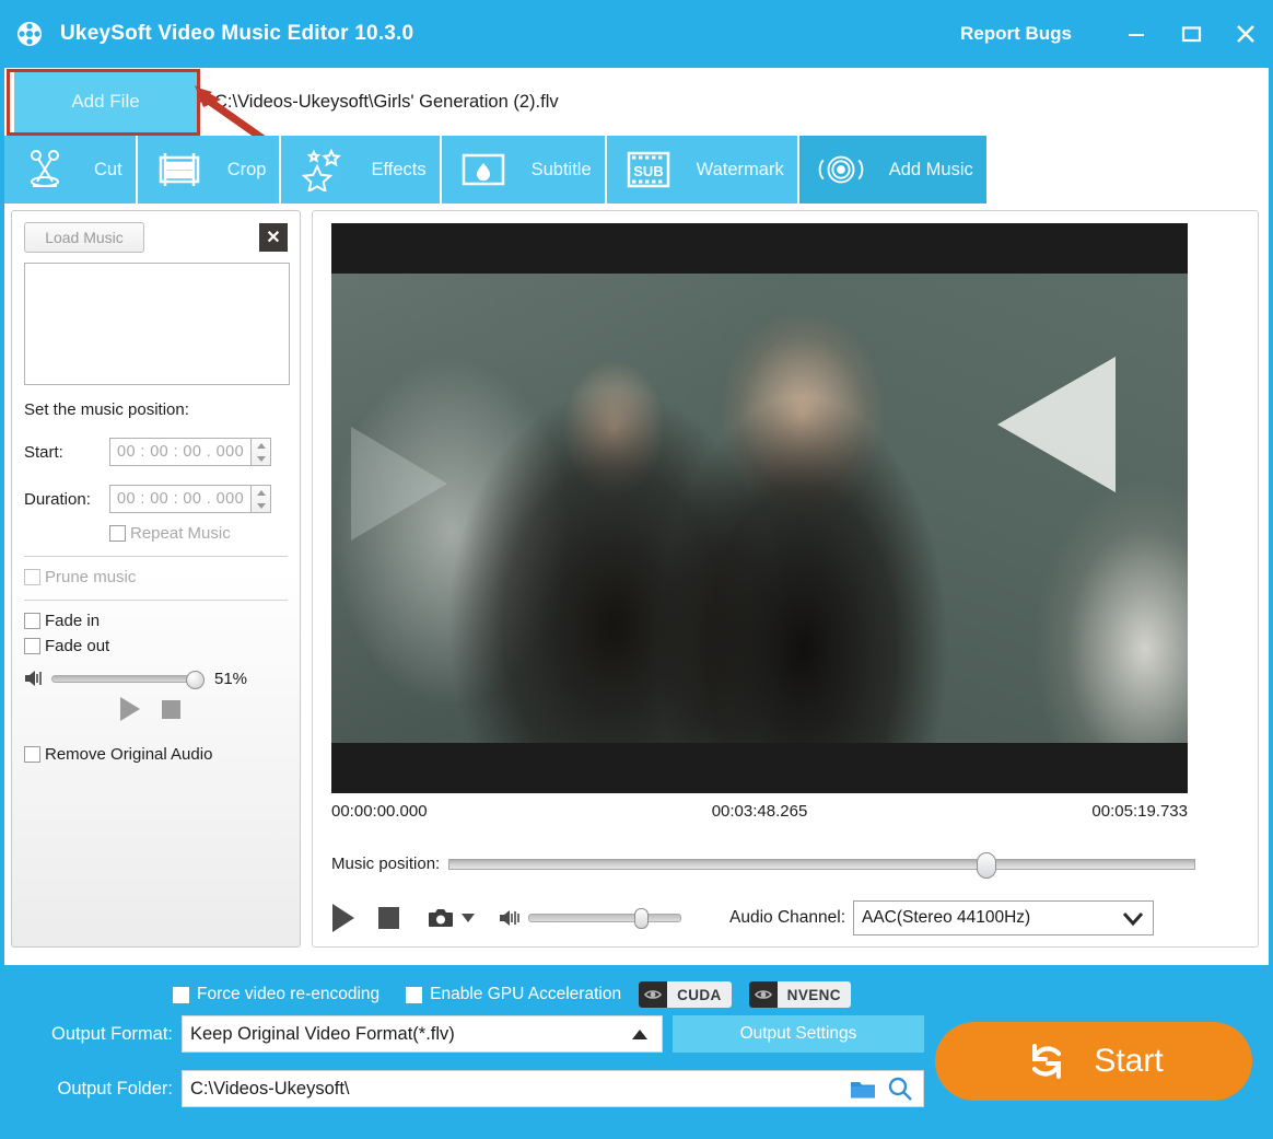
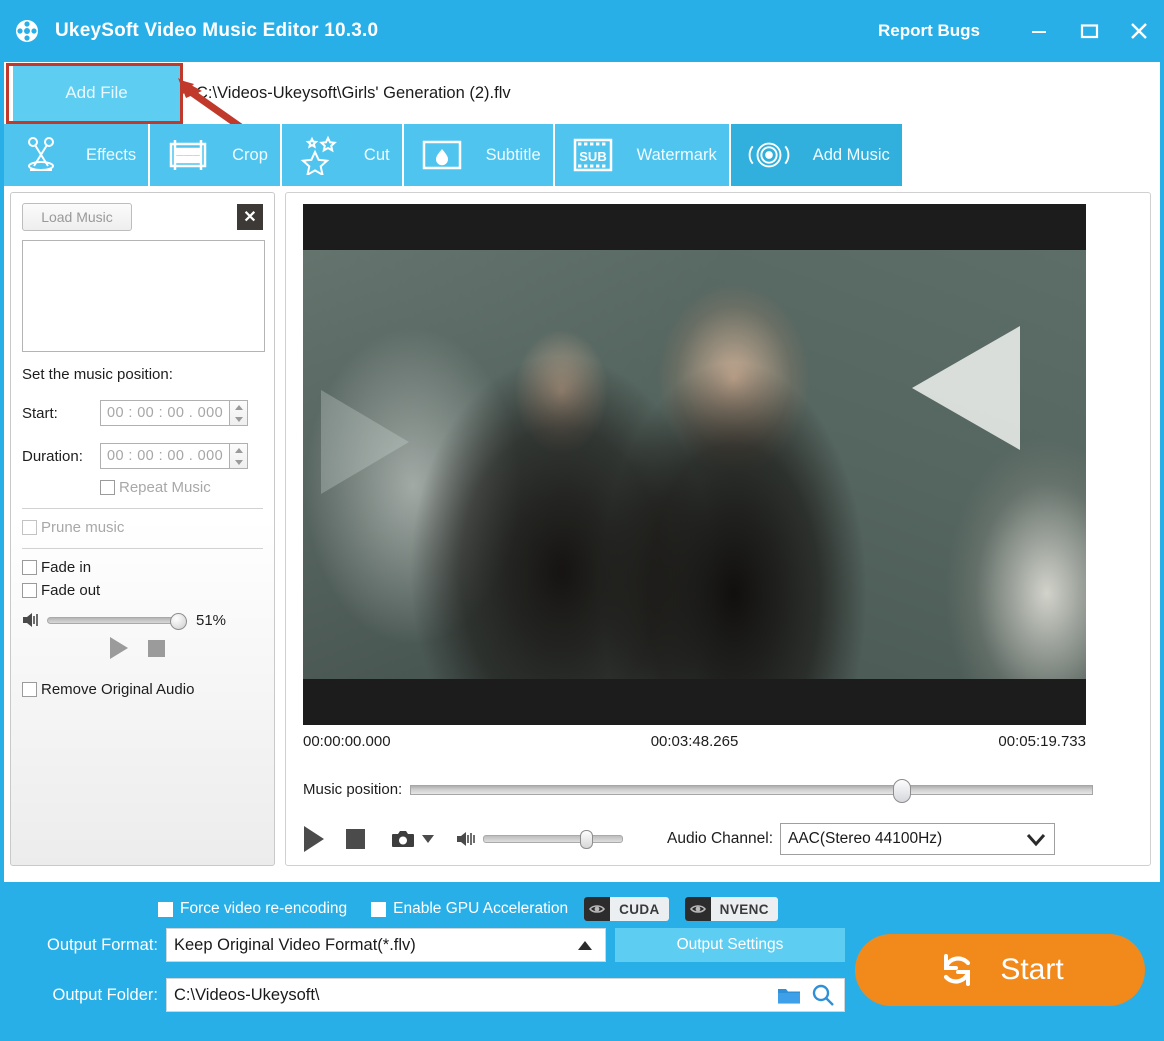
  UkeySoft Video Music Editor 10.3.0
  Report Bugs
  Add File
  C:\Videos-Ukeysoft\Girls' Generation (2).flv
- Cut
+ Effects
  Crop
- Effects
+ Cut
  Subtitle
  SUB
  Watermark
  Add Music
  Load Music
  ✕
  Set the music position:
  Start:
  00 : 00 : 00 . 000
  Duration:
  00 : 00 : 00 . 000
  Repeat Music
  Prune music
  Fade in
  Fade out
  51%
  Remove Original Audio
  00:00:00.000
  00:03:48.265
  00:05:19.733
  Music position:
  Audio Channel:
  AAC(Stereo 44100Hz)
  Force video re-encoding
  Enable GPU Acceleration
  CUDA
  NVENC
  Output Format:
  Keep Original Video Format(*.flv)
  Output Settings
  Output Folder:
  C:\Videos-Ukeysoft\
  Start
